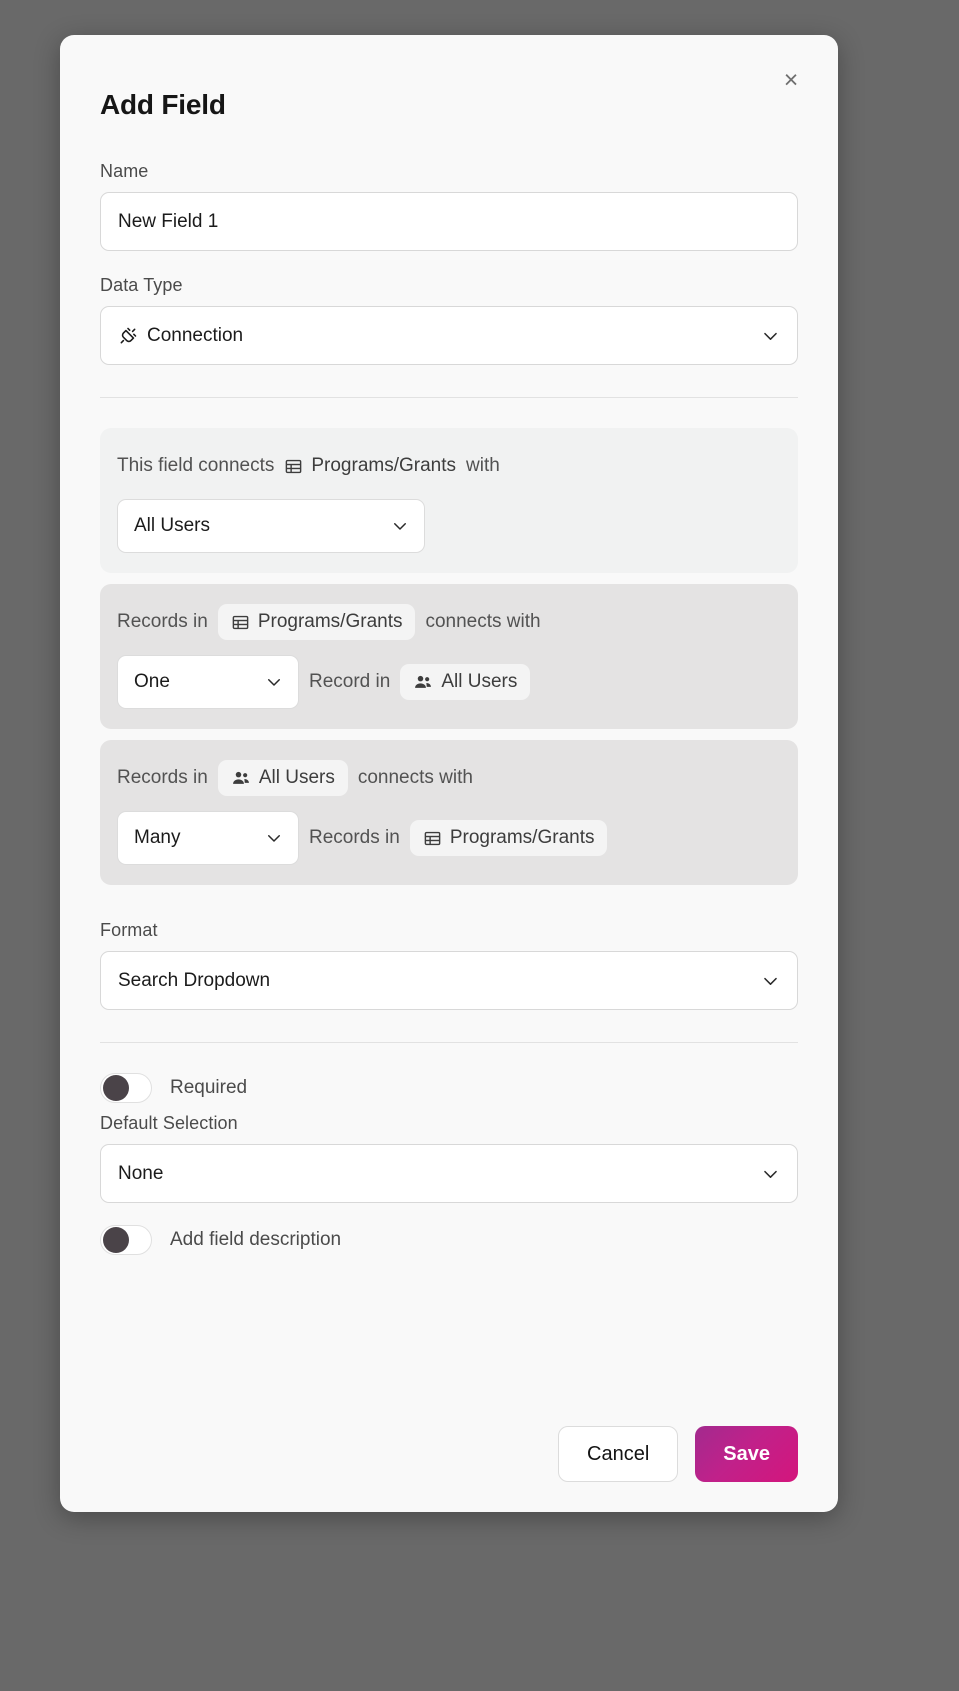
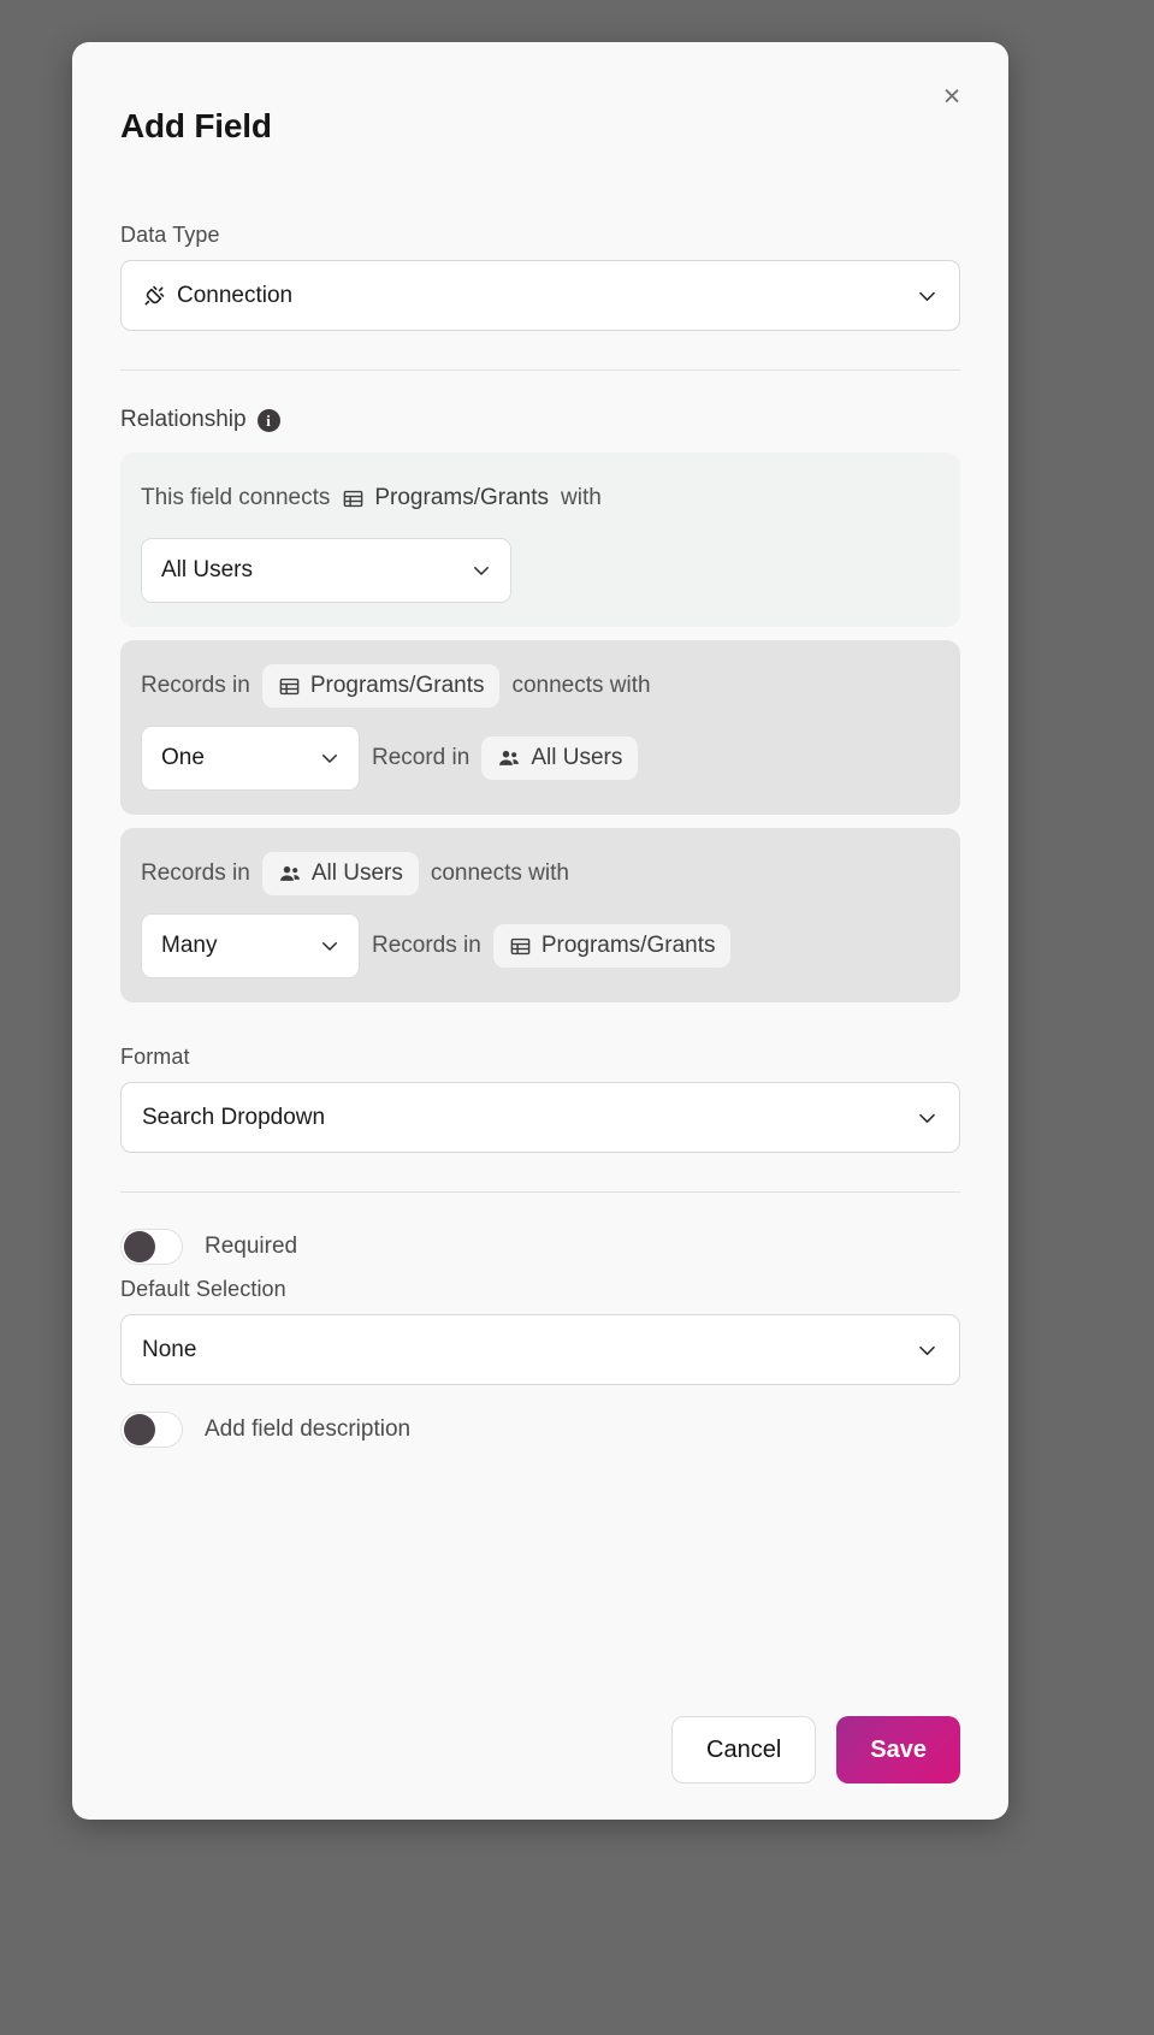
  ×
  Add Field
- Name
- New Field 1
  Data Type
  Connection
+ Relationship
+ i
  This field connects
  Programs/Grants
  with
  All Users
  Records in
  Programs/Grants
  connects with
  One
  Record in
  All Users
  Records in
  All Users
  connects with
  Many
  Records in
  Programs/Grants
  Format
  Search Dropdown
  Required
  Default Selection
  None
  Add field description
  Cancel
  Save
